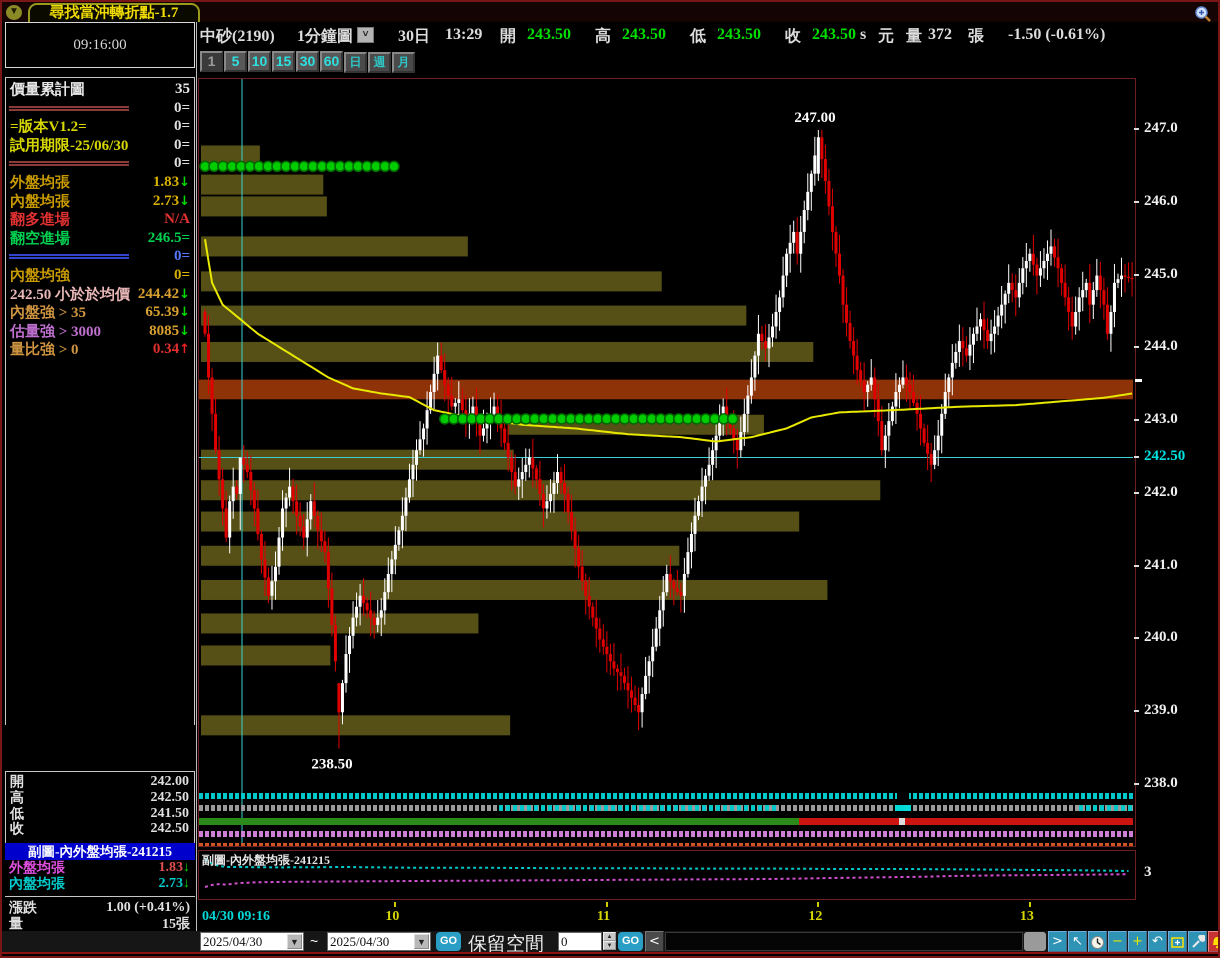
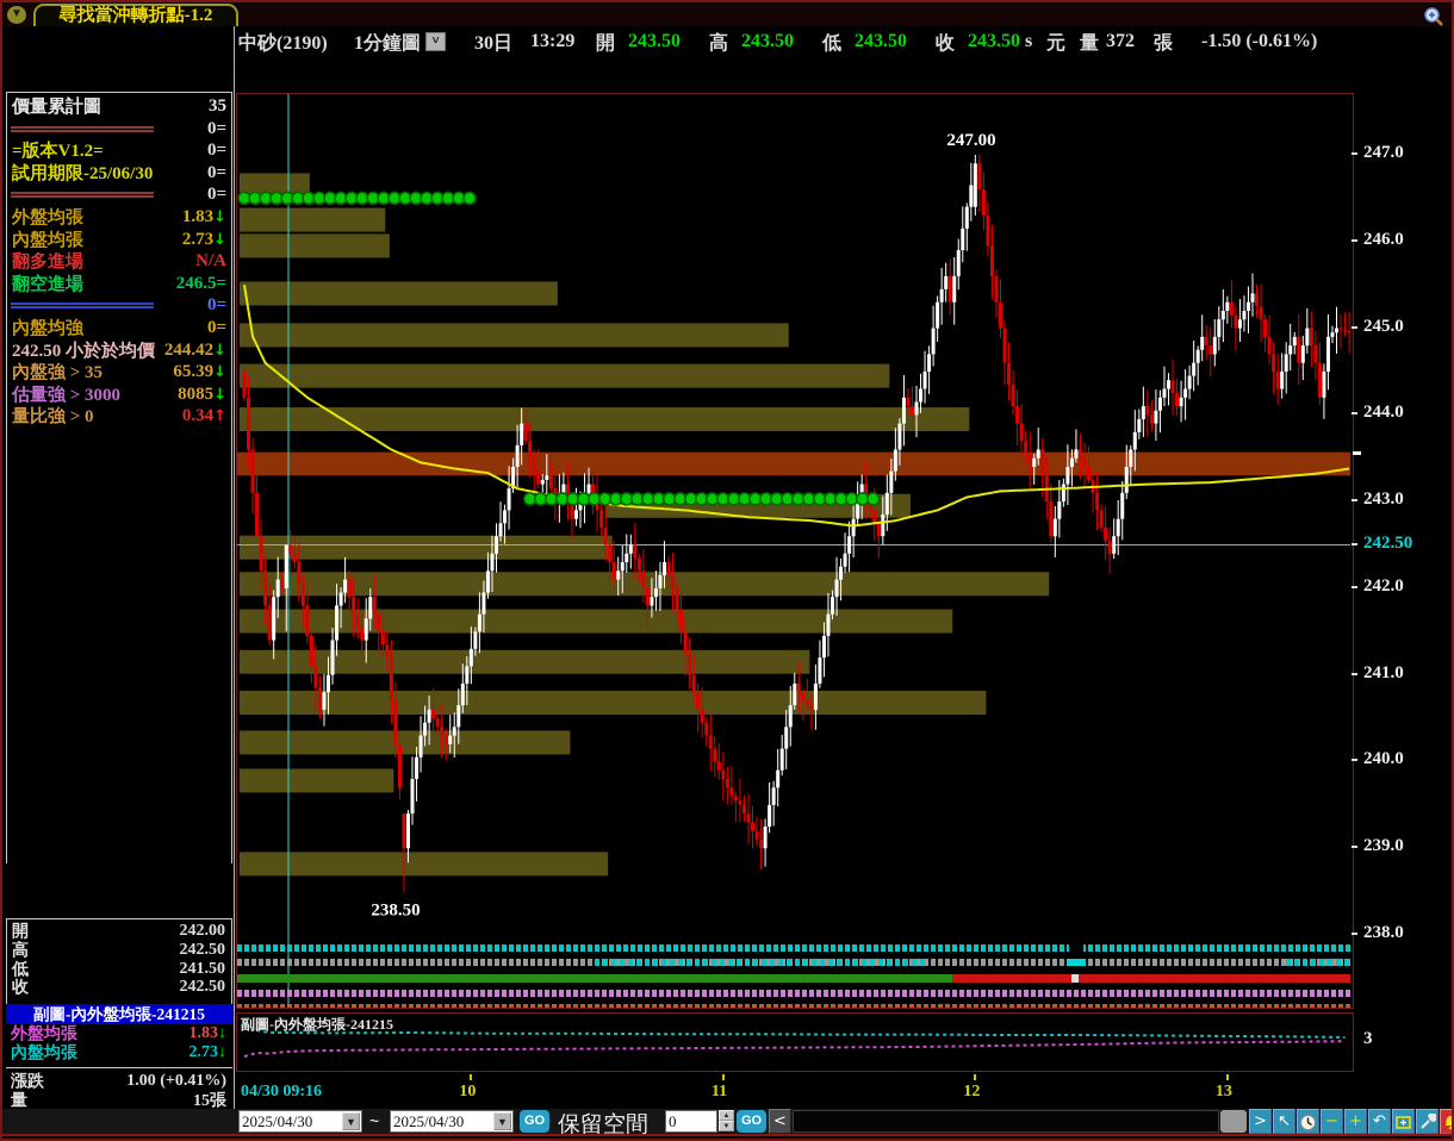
  ▼
- 尋找當沖轉折點-1.7
+ 尋找當沖轉折點-1.2
- 09:16:00
  價量累計圖
  35
  0=
  =版本V1.2=
  0=
  試用期限-25/06/30
  0=
  0=
  外盤均張
  1.83↓
  內盤均張
  2.73↓
  翻多進場
  N/A
  翻空進場
  246.5=
  0=
  內盤均強
  0=
  242.50 小於於均價
  244.42↓
  內盤強 > 35
  65.39↓
  估量強 > 3000
  8085↓
  量比強 > 0
  0.34↑
  開
  242.00
  高
  242.50
  低
  241.50
  收
  242.50
  副圖-內外盤均張-241215
  外盤均張
  1.83↓
  內盤均張
  2.73↓
  漲跌
  1.00 (+0.41%)
  量
  15張
  中砂(2190)
  1分鐘圖
  ˅
  30日
  13:29
  開
  243.50
  高
  243.50
  低
  243.50
  收
  243.50
  s
  元
  量
  372
  張
  -1.50 (-0.61%)
- 1 5 10 15 30 60 日 週 月
  247.00
  238.50
  247.0
  246.0
  245.0
  244.0
  243.0
  242.0
  241.0
  240.0
  239.0
  238.0
  242.50
  3
  副圖-內外盤均張-241215
  04/30 09:16
  10
  11
  12
  13
  2025/04/30
  ▼
  ~
  2025/04/30
  ▼
  GO
  保留空間
  0
  GO
  <
  >
  ↖
  −
  +
  ↶
